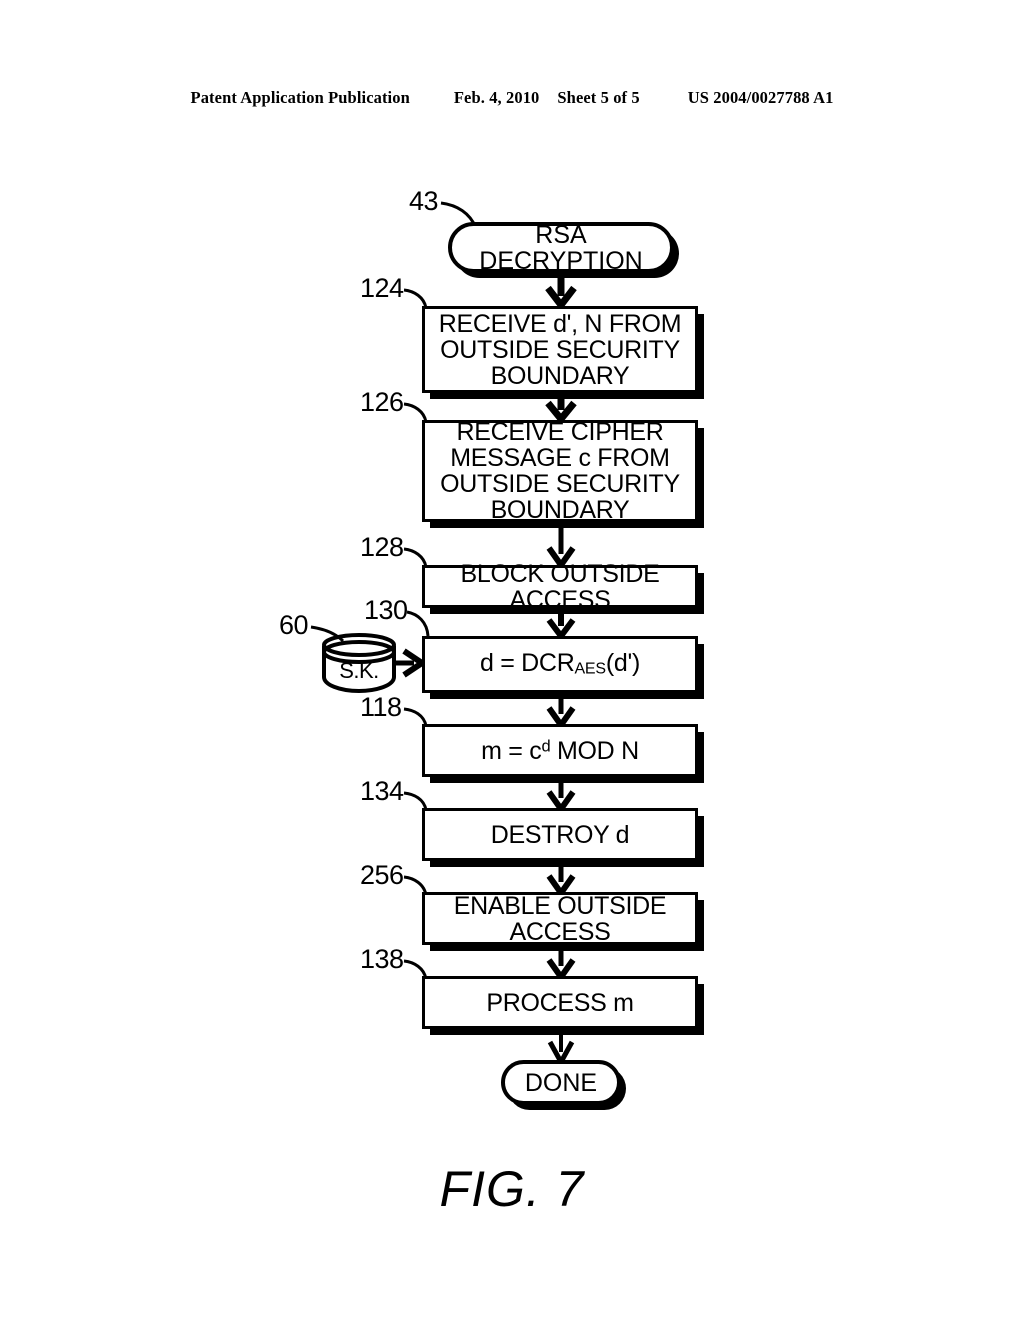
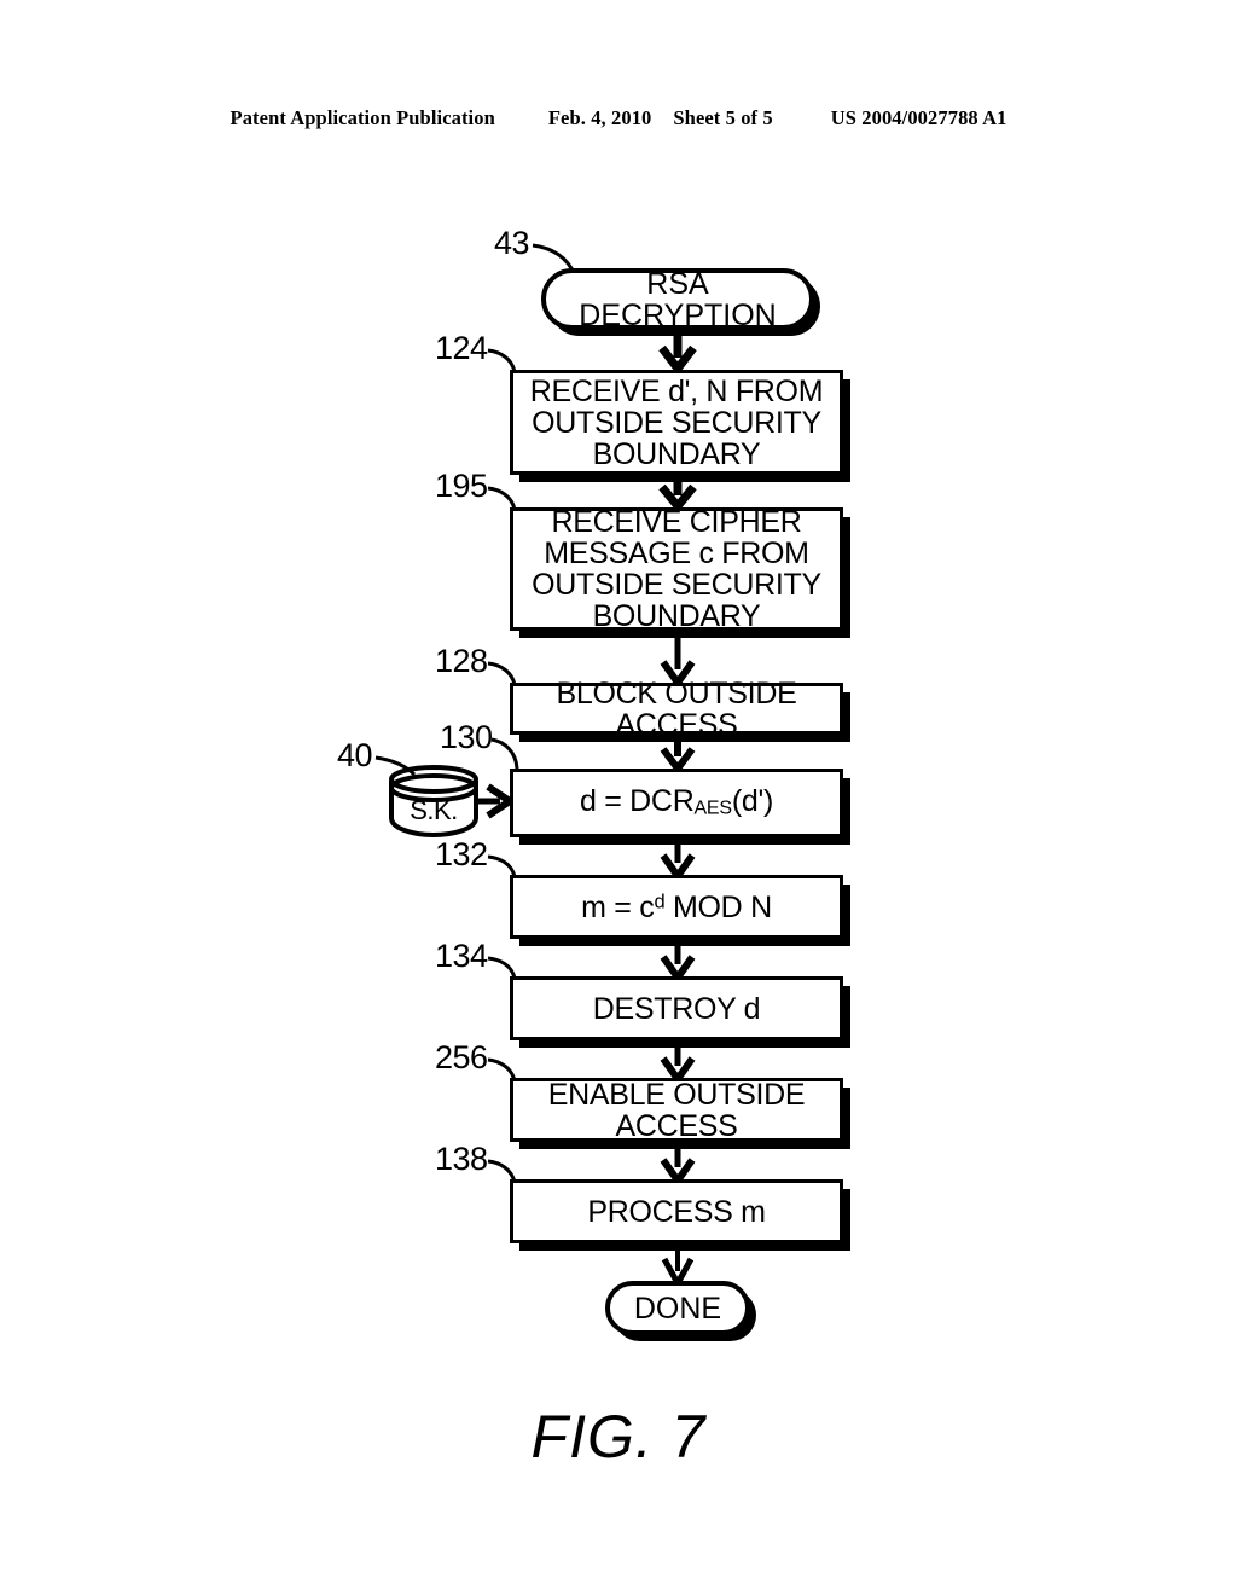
  Patent Application Publication
  Feb. 4, 2010
  Sheet 5 of 5
  US 2004/0027788 A1
  43
  124
- 126
+ 195
  128
  130
- 60
+ 40
- 118
+ 132
  134
  256
  138
  S.K.
  RSA DECRYPTION
  RECEIVE d', N FROM
  OUTSIDE SECURITY
  BOUNDARY
  RECEIVE CIPHER
  MESSAGE c FROM
  OUTSIDE SECURITY
  BOUNDARY
  BLOCK OUTSIDE ACCESS
  d = DCRAES(d')
  m = cd MOD N
  DESTROY d
  ENABLE OUTSIDE
  ACCESS
  PROCESS m
  DONE
  FIG. 7
